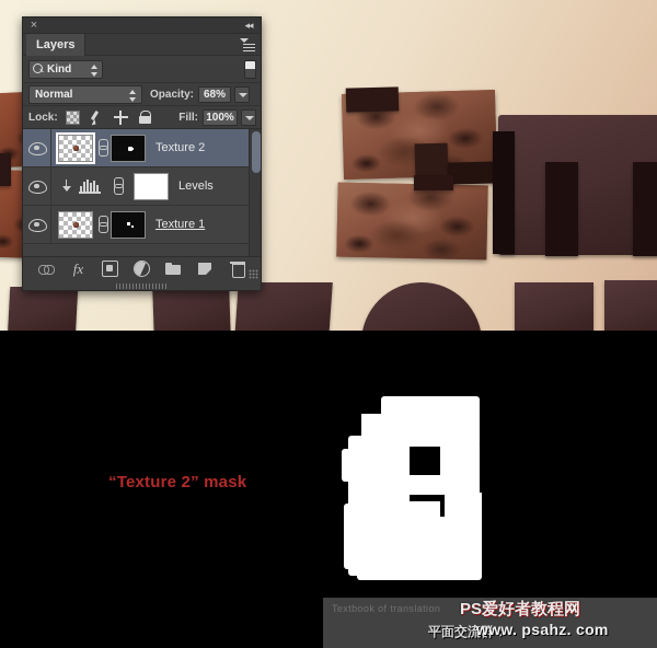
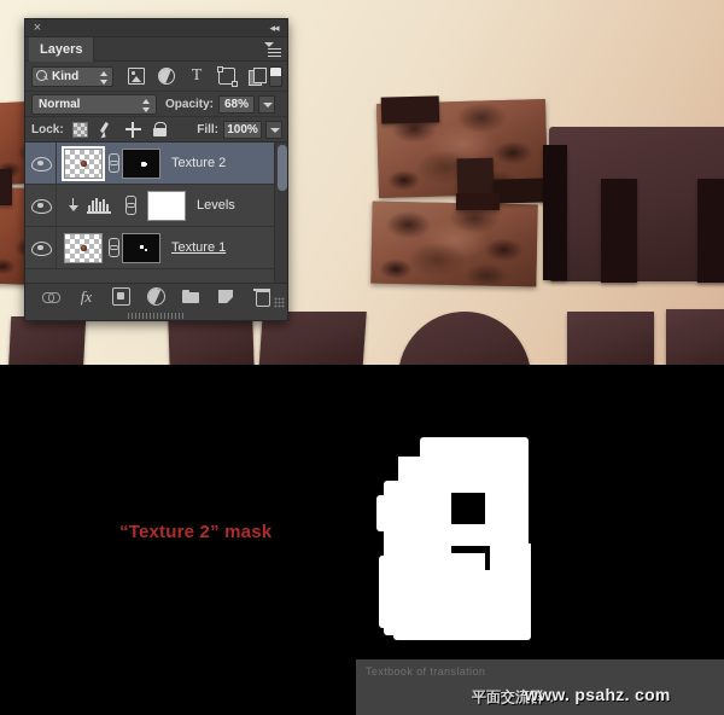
  ×
  ◂◂
  Layers
  Kind
+ T
  Normal
  Opacity:
  68%
  Lock:
  Fill:
  100%
  Texture 2
  Levels
  Texture 1
  fx
  “Texture 2” mask
  Textbook of translation
  平面交流群：
- PS爱好者教程网
  www. psahz. com
